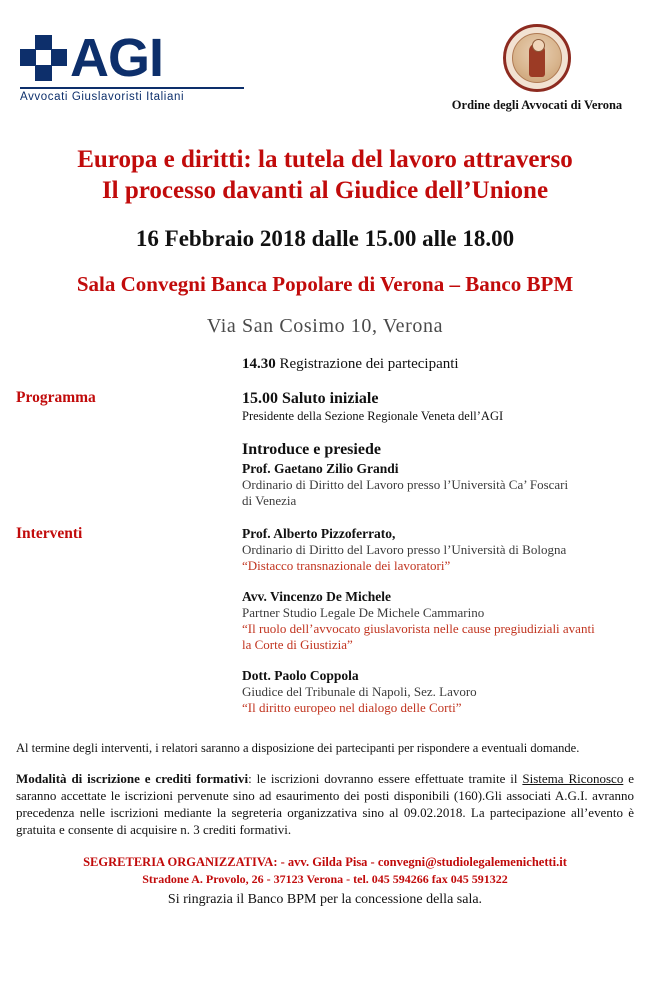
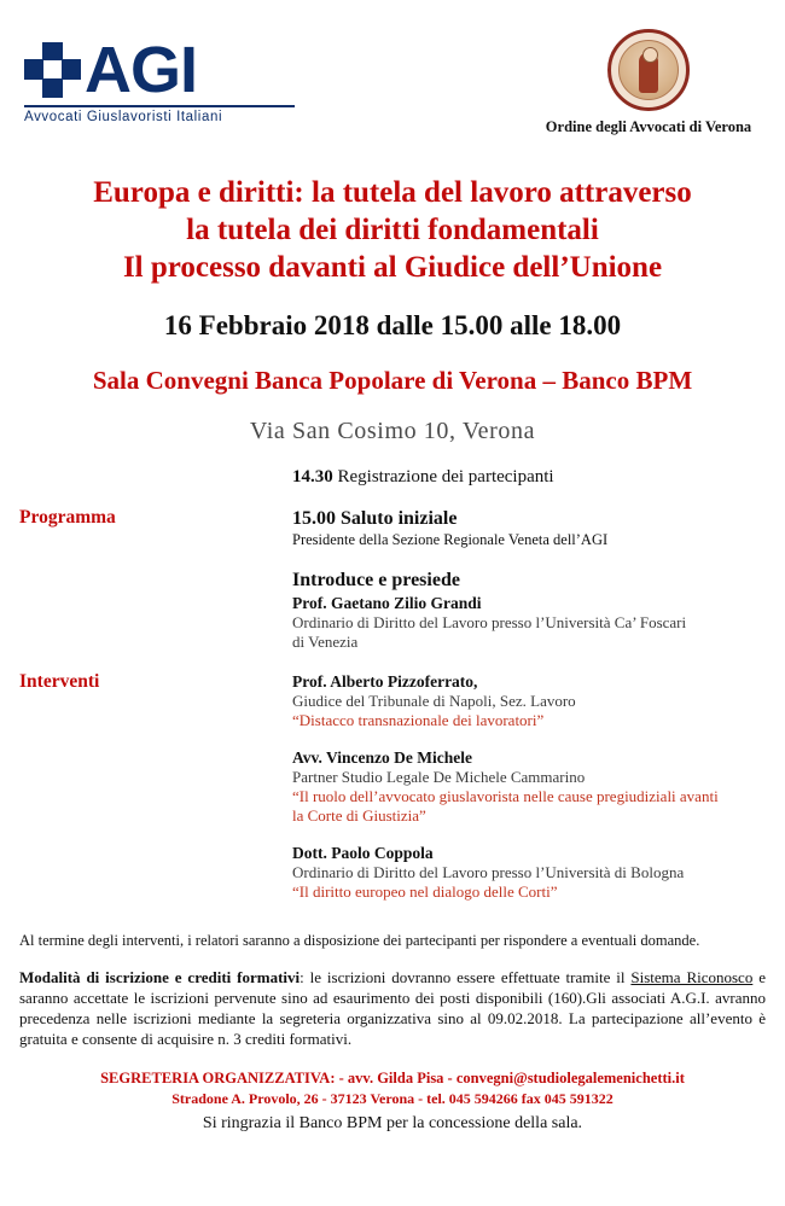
  AGI
  Avvocati Giuslavoristi Italiani
  Ordine degli Avvocati di Verona
  Europa e diritti: la tutela del lavoro attraverso
+ la tutela dei diritti fondamentali
  Il processo davanti al Giudice dell’Unione
  16 Febbraio 2018 dalle 15.00 alle 18.00
  Sala Convegni Banca Popolare di Verona – Banco BPM
  Via San Cosimo 10, Verona
  14.30 Registrazione dei partecipanti
  Programma
  15.00 Saluto iniziale
  Presidente della Sezione Regionale Veneta dell’AGI
  Introduce e presiede
  Prof. Gaetano Zilio Grandi
  Ordinario di Diritto del Lavoro presso l’Università Ca’ Foscari
  di Venezia
  Interventi
  Prof. Alberto Pizzoferrato,
- Ordinario di Diritto del Lavoro presso l’Università di Bologna
+ Giudice del Tribunale di Napoli, Sez. Lavoro
  “Distacco transnazionale dei lavoratori”
  Avv. Vincenzo De Michele
  Partner Studio Legale De Michele Cammarino
  “Il ruolo dell’avvocato giuslavorista nelle cause pregiudiziali avanti
  la Corte di Giustizia”
  Dott. Paolo Coppola
- Giudice del Tribunale di Napoli, Sez. Lavoro
+ Ordinario di Diritto del Lavoro presso l’Università di Bologna
  “Il diritto europeo nel dialogo delle Corti”
  Al termine degli interventi, i relatori saranno a disposizione dei partecipanti per rispondere a eventuali domande.
  Modalità di iscrizione e crediti formativi: le iscrizioni dovranno essere effettuate tramite il Sistema Riconosco e saranno accettate le iscrizioni pervenute sino ad esaurimento dei posti disponibili (160).Gli associati A.G.I. avranno precedenza nelle iscrizioni mediante la segreteria organizzativa sino al 09.02.2018. La partecipazione all’evento è gratuita e consente di acquisire n. 3 crediti formativi.
  SEGRETERIA ORGANIZZATIVA: - avv. Gilda Pisa - convegni@studiolegalemenichetti.it
  Stradone A. Provolo, 26 - 37123 Verona - tel. 045 594266 fax 045 591322
  Si ringrazia il Banco BPM per la concessione della sala.
